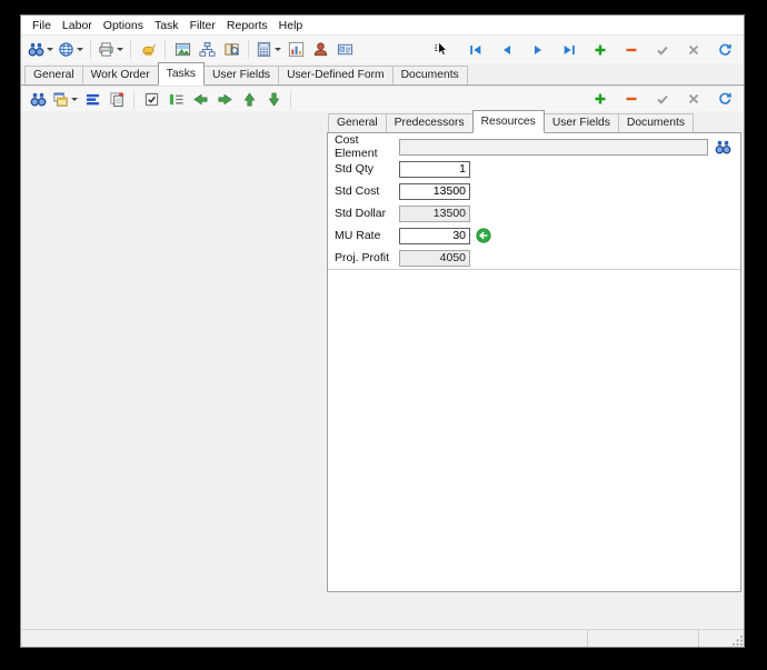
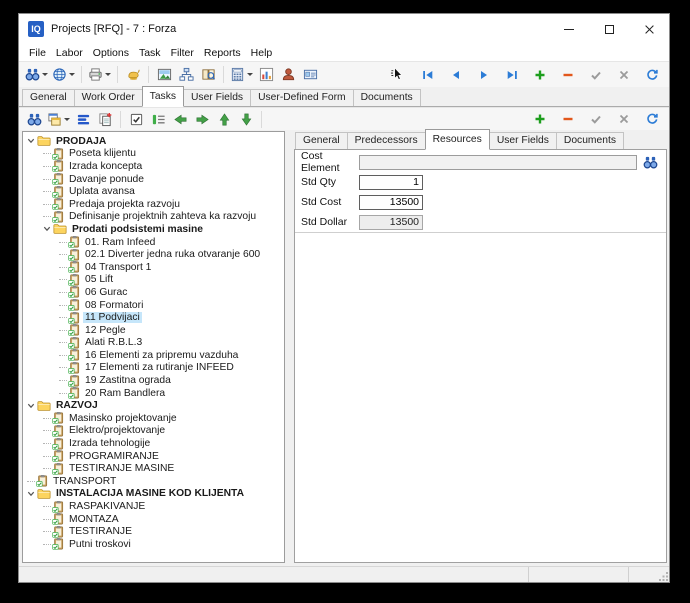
+ IQ
+ Projects [RFQ] - 7 : Forza
  File
  Labor
  Options
  Task
  Filter
  Reports
  Help
  General
  Work Order
  Tasks
  User Fields
  User-Defined Form
  Documents
+ PRODAJA
+ Poseta klijentu
+ Izrada koncepta
+ Davanje ponude
+ Uplata avansa
+ Predaja projekta razvoju
+ Definisanje projektnih zahteva ka razvoju
+ Prodati podsistemi masine
+ 01. Ram Infeed
+ 02.1 Diverter jedna ruka otvaranje 600
+ 04 Transport 1
+ 05 Lift
+ 06 Gurac
+ 08 Formatori
+ 11 Podvijaci
+ 12 Pegle
+ Alati R.B.L.3
+ 16 Elementi za pripremu vazduha
+ 17 Elementi za rutiranje INFEED
+ 19 Zastitna ograda
+ 20 Ram Bandlera
+ RAZVOJ
+ Masinsko projektovanje
+ Elektro/projektovanje
+ Izrada tehnologije
+ PROGRAMIRANJE
+ TESTIRANJE MASINE
+ TRANSPORT
+ INSTALACIJA MASINE KOD KLIJENTA
+ RASPAKIVANJE
+ MONTAZA
+ TESTIRANJE
+ Putni troskovi
  General
  Predecessors
  Resources
  User Fields
  Documents
  Cost Element
  Std Qty
  1
  Std Cost
  13500
  Std Dollar
  13500
- MU Rate
- 30
- Proj. Profit
- 4050
